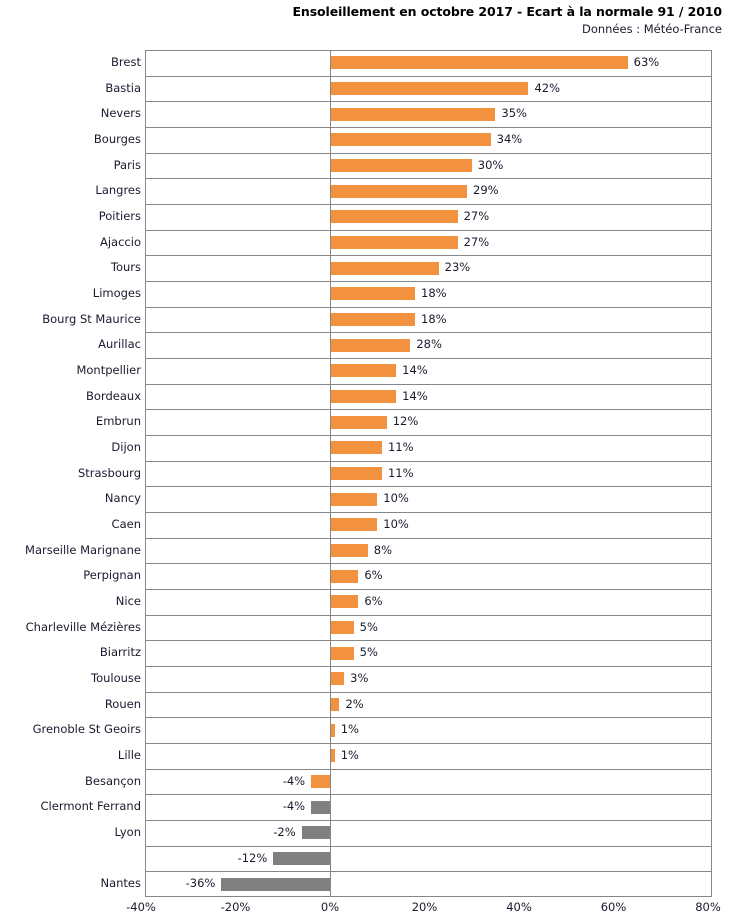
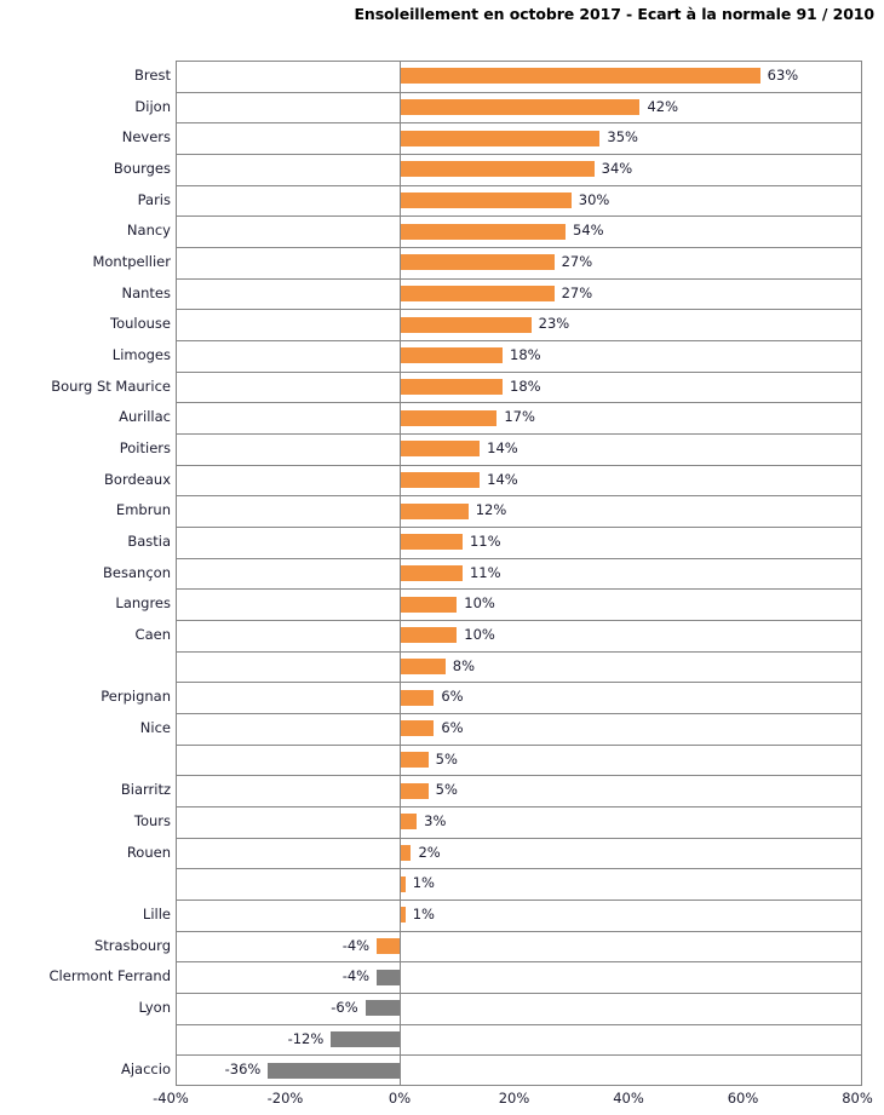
  Ensoleillement en octobre 2017 - Ecart à la normale 91 / 2010
- Données : Météo-France
  Brest
  63%
- Bastia
+ Dijon
  42%
  Nevers
  35%
  Bourges
  34%
  Paris
  30%
- Langres
+ Nancy
- 29%
+ 54%
- Poitiers
+ Montpellier
  27%
- Ajaccio
+ Nantes
  27%
- Tours
+ Toulouse
  23%
  Limoges
  18%
  Bourg St Maurice
  18%
  Aurillac
- 28%
+ 17%
- Montpellier
+ Poitiers
  14%
  Bordeaux
  14%
  Embrun
  12%
- Dijon
+ Bastia
  11%
- Strasbourg
+ Besançon
  11%
- Nancy
+ Langres
  10%
  Caen
  10%
- Marseille Marignane
  8%
  Perpignan
  6%
  Nice
  6%
- Charleville Mézières
  5%
  Biarritz
  5%
- Toulouse
+ Tours
  3%
  Rouen
  2%
- Grenoble St Geoirs
  1%
  Lille
  1%
- Besançon
+ Strasbourg
  -4%
  Clermont Ferrand
  -4%
  Lyon
- -2%
+ -6%
  -12%
- Nantes
+ Ajaccio
  -36%
  -40%
  -20%
  0%
  20%
  40%
  60%
  80%
